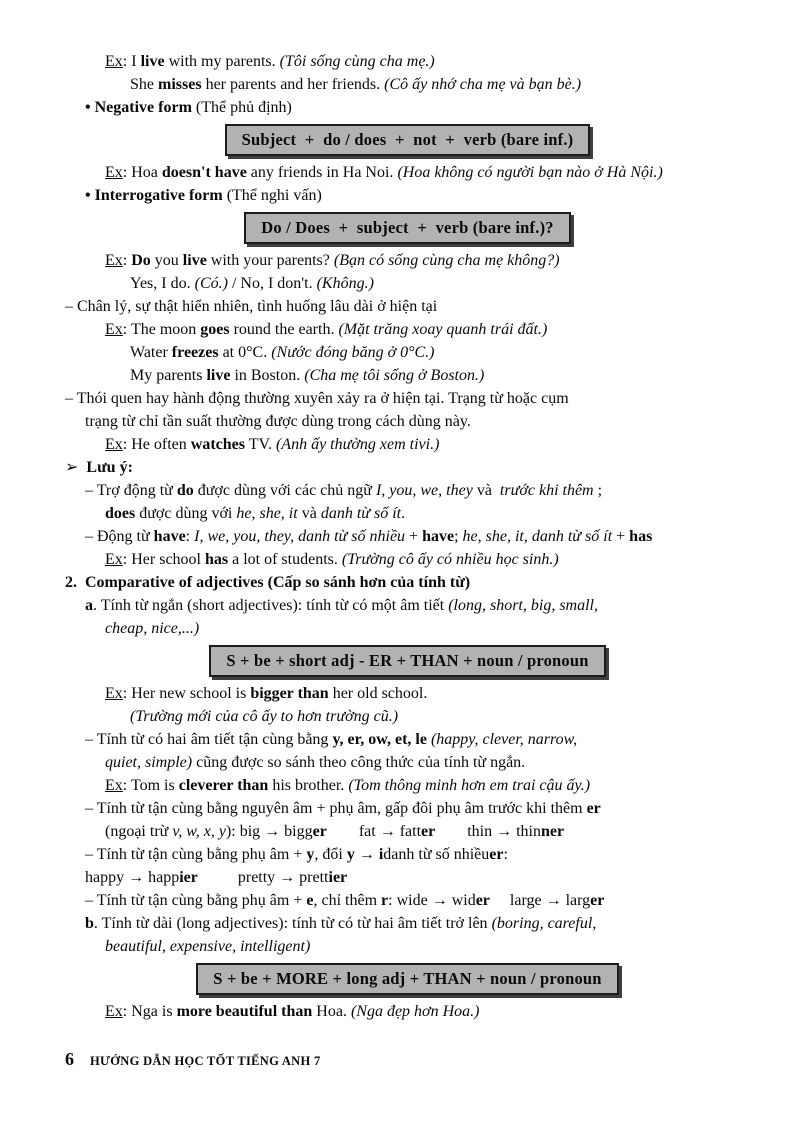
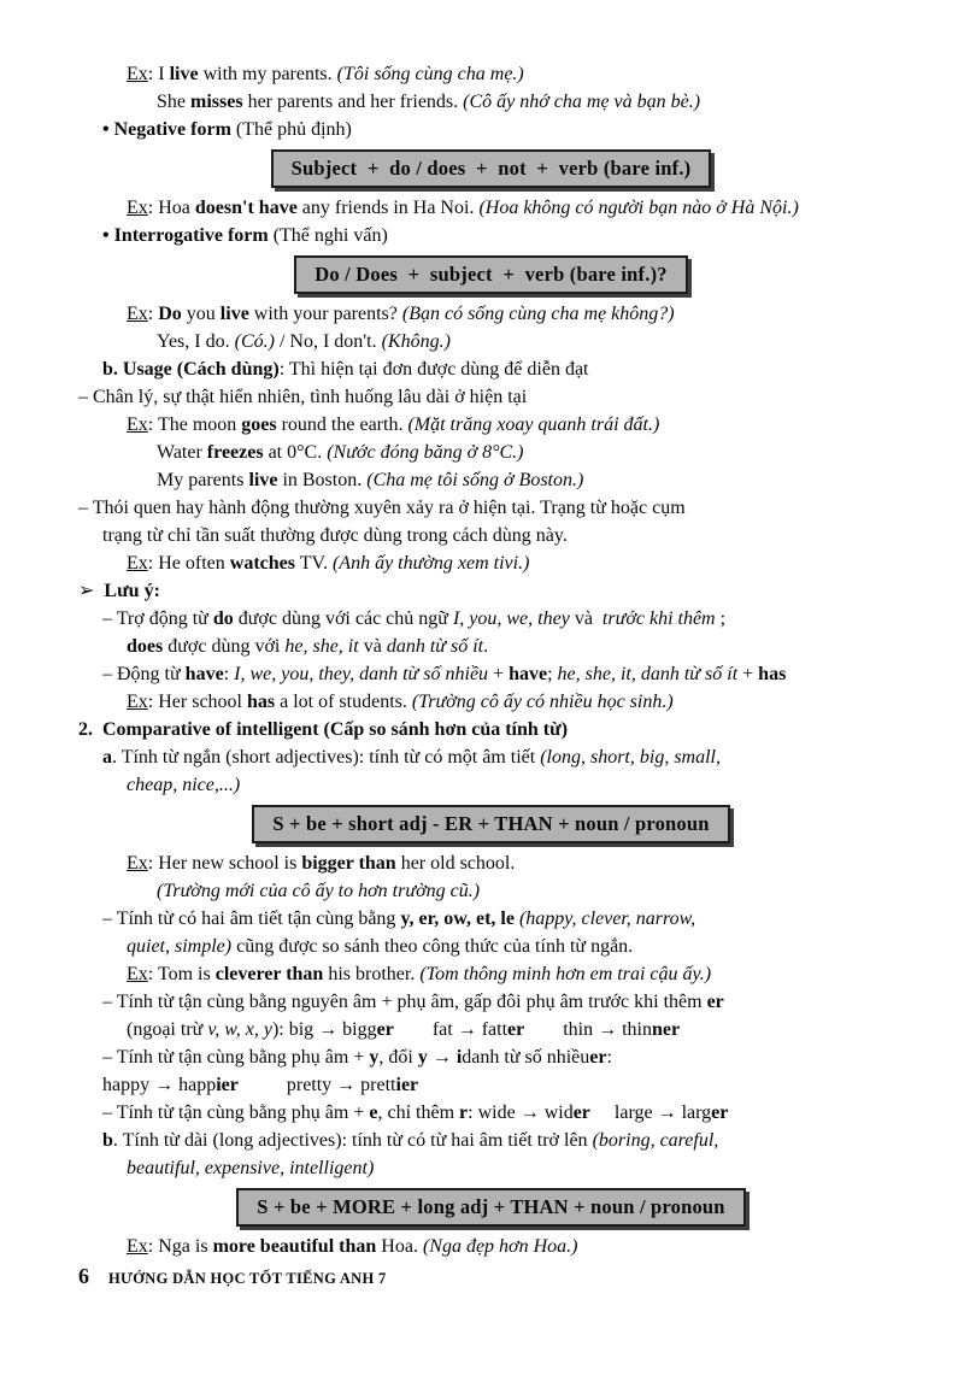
  Ex: I live with my parents. (Tôi sống cùng cha mẹ.)
  She misses her parents and her friends. (Cô ấy nhớ cha mẹ và bạn bè.)
  • Negative form (Thể phủ định)
  Subject + do / does + not + verb (bare inf.)
  Ex: Hoa doesn't have any friends in Ha Noi. (Hoa không có người bạn nào ở Hà Nội.)
  • Interrogative form (Thể nghi vấn)
  Do / Does + subject + verb (bare inf.)?
  Ex: Do you live with your parents? (Bạn có sống cùng cha mẹ không?)
  Yes, I do. (Có.) / No, I don't. (Không.)
+ b. Usage (Cách dùng): Thì hiện tại đơn được dùng để diễn đạt
  – Chân lý, sự thật hiển nhiên, tình huống lâu dài ở hiện tại
  Ex: The moon goes round the earth. (Mặt trăng xoay quanh trái đất.)
- Water freezes at 0°C. (Nước đóng băng ở 0°C.)
+ Water freezes at 0°C. (Nước đóng băng ở 8°C.)
  My parents live in Boston. (Cha mẹ tôi sống ở Boston.)
  – Thói quen hay hành động thường xuyên xảy ra ở hiện tại. Trạng từ hoặc cụm
  trạng từ chỉ tần suất thường được dùng trong cách dùng này.
  Ex: He often watches TV. (Anh ấy thường xem tivi.)
  ➢ Lưu ý:
  – Trợ động từ do được dùng với các chủ ngữ I, you, we, they và trước khi thêm ;
  does được dùng với he, she, it và danh từ số ít.
  – Động từ have: I, we, you, they, danh từ số nhiều + have; he, she, it, danh từ số ít + has
  Ex: Her school has a lot of students. (Trường cô ấy có nhiều học sinh.)
- 2. Comparative of adjectives (Cấp so sánh hơn của tính từ)
+ 2. Comparative of intelligent (Cấp so sánh hơn của tính từ)
  a. Tính từ ngắn (short adjectives): tính từ có một âm tiết (long, short, big, small,
  cheap, nice,...)
  S + be + short adj - ER + THAN + noun / pronoun
  Ex: Her new school is bigger than her old school.
  (Trường mới của cô ấy to hơn trường cũ.)
  – Tính từ có hai âm tiết tận cùng bằng y, er, ow, et, le (happy, clever, narrow,
  quiet, simple) cũng được so sánh theo công thức của tính từ ngắn.
  Ex: Tom is cleverer than his brother. (Tom thông minh hơn em trai cậu ấy.)
  – Tính từ tận cùng bằng nguyên âm + phụ âm, gấp đôi phụ âm trước khi thêm er
  (ngoại trừ v, w, x, y): big → bigger fat → fatter thin → thinner
  – Tính từ tận cùng bằng phụ âm + y, đổi y → idanh từ số nhiềuer:
  happy → happier pretty → prettier
  – Tính từ tận cùng bằng phụ âm + e, chỉ thêm r: wide → wider large → larger
  b. Tính từ dài (long adjectives): tính từ có từ hai âm tiết trở lên (boring, careful,
  beautiful, expensive, intelligent)
  S + be + MORE + long adj + THAN + noun / pronoun
  Ex: Nga is more beautiful than Hoa. (Nga đẹp hơn Hoa.)
  6
  HƯỚNG DẪN HỌC TỐT TIẾNG ANH 7
